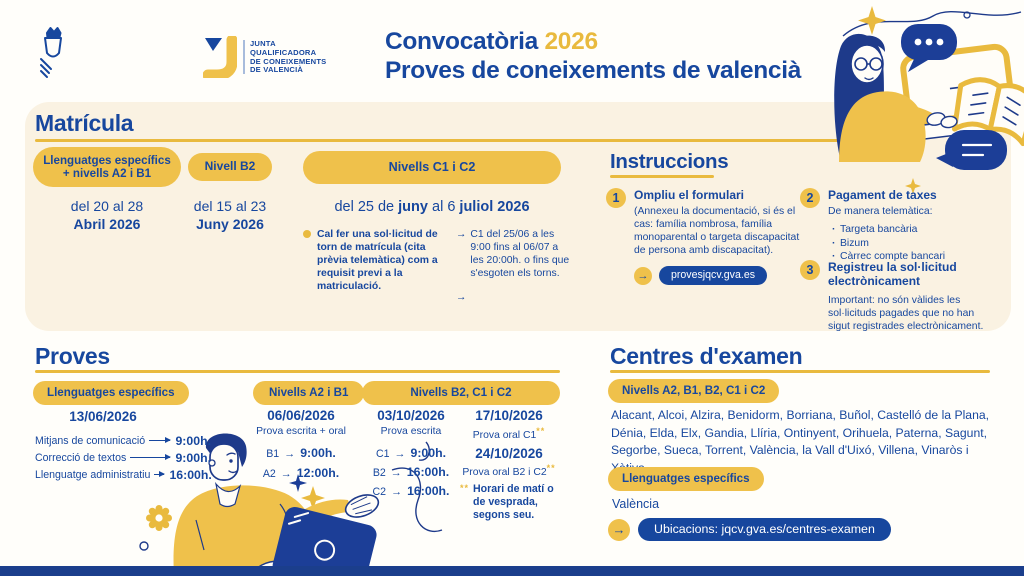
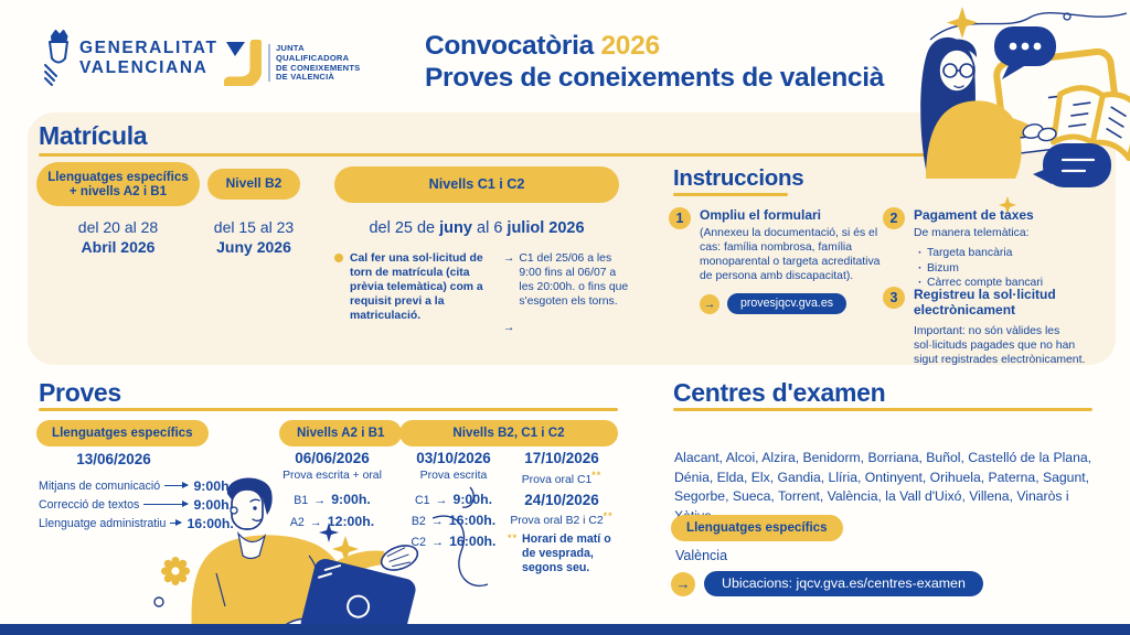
+ GENERALITAT
+ VALENCIANA
  JUNTA
  QUALIFICADORA
  DE CONEIXEMENTS
  DE VALENCIÀ
  Convocatòria 2026
  Proves de coneixements de valencià
  Matrícula
  Llenguatges específics
  + nivells A2 i B1
  del 20 al 28
  Abril 2026
  Nivell B2
  del 15 al 23
  Juny 2026
  Nivells C1 i C2
  del 25 de juny al 6 juliol 2026
  Cal fer una sol·licitud de torn de matrícula (cita prèvia telemàtica) com a requisit previ a la matriculació.
  →
  C1 del 25/06 a les 9:00 fins al 06/07 a les 20:00h. o fins que s'esgoten els torns.
  →
  Instruccions
  1
  Ompliu el formulari
- (Annexeu la documentació, si és el cas: família nombrosa, família monoparental o targeta discapacitat de persona amb discapacitat).
+ (Annexeu la documentació, si és el cas: família nombrosa, família monoparental o targeta acreditativa de persona amb discapacitat).
  →
  provesjqcv.gva.es
  2
  Pagament de taxes
  De manera telemàtica:
  Targeta bancària
  Bizum
  Càrrec compte bancari
  3
  Registreu la sol·licitud electrònicament
  Important: no són vàlides les sol·licituds pagades que no han sigut registrades electrònicament.
  Proves
  Llenguatges específics
  13/06/2026
  Mitjans de comunicació
  9:00h.
  Correcció de textos
  9:00h.
  Llenguatge administratiu
  16:00h.
  Nivells A2 i B1
  06/06/2026
  Prova escrita + oral
  B1
  →
  9:00h.
  A2
  →
  12:00h.
  Nivells B2, C1 i C2
  03/10/2026
  Prova escrita
  C1
  →
  9:00h.
  B2
  →
  16:00h.
  C2
  →
  16:00h.
  17/10/2026
  Prova oral C1**
  24/10/2026
  Prova oral B2 i C2**
  **
  Horari de matí o de vesprada, segons seu.
  Centres d'examen
- Nivells A2, B1, B2, C1 i C2
  Alacant, Alcoi, Alzira, Benidorm, Borriana, Buñol, Castelló de la Plana, Dénia, Elda, Elx, Gandia, Llíria, Ontinyent, Orihuela, Paterna, Sagunt, Segorbe, Sueca, Torrent, València, la Vall d'Uixó, Villena, Vinaròs i
  Llenguatges específics
  València
  →
  Ubicacions: jqcv.gva.es/centres-examen
